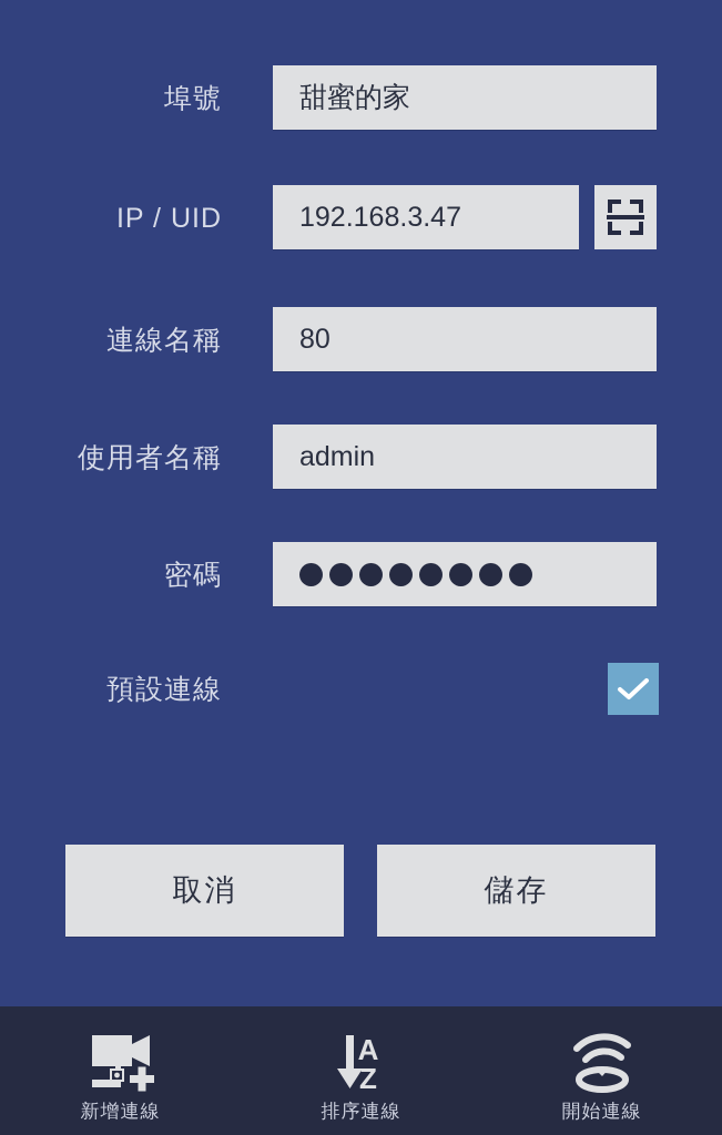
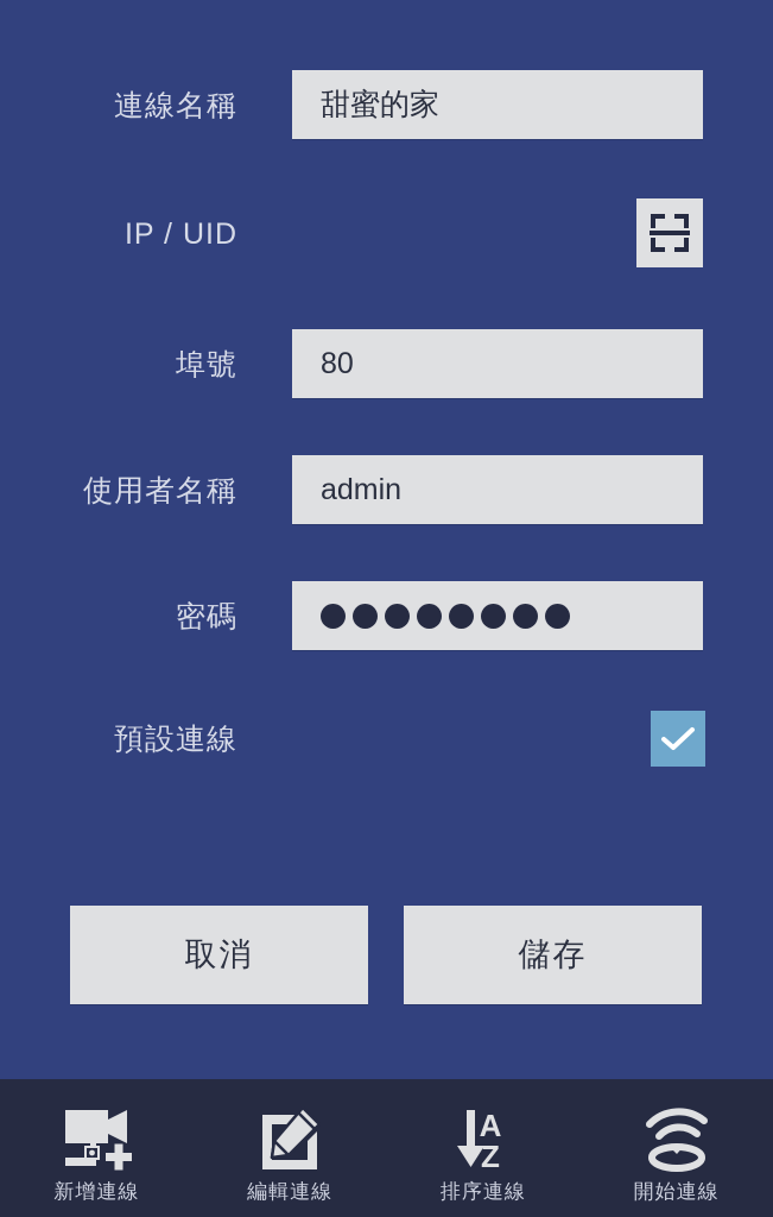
- 埠號
+ 連線名稱
  甜蜜的家
  IP / UID
- 192.168.3.47
- 連線名稱
+ 埠號
  80
  使用者名稱
  admin
  密碼
  預設連線
  取消
  儲存
  新增連線
+ 編輯連線
  A
  Z
  排序連線
  開始連線
